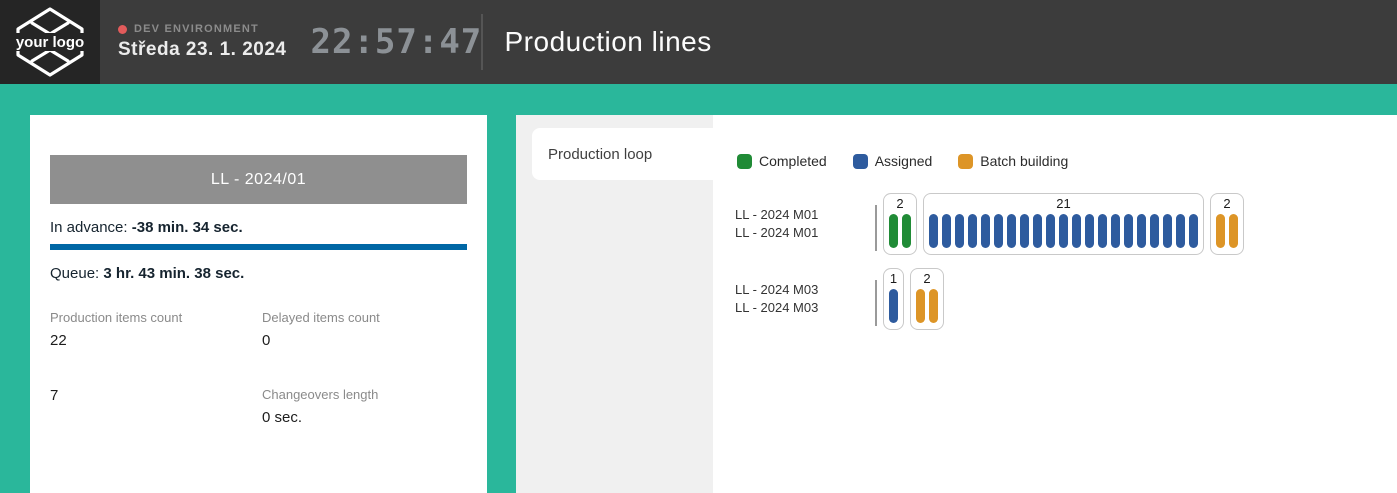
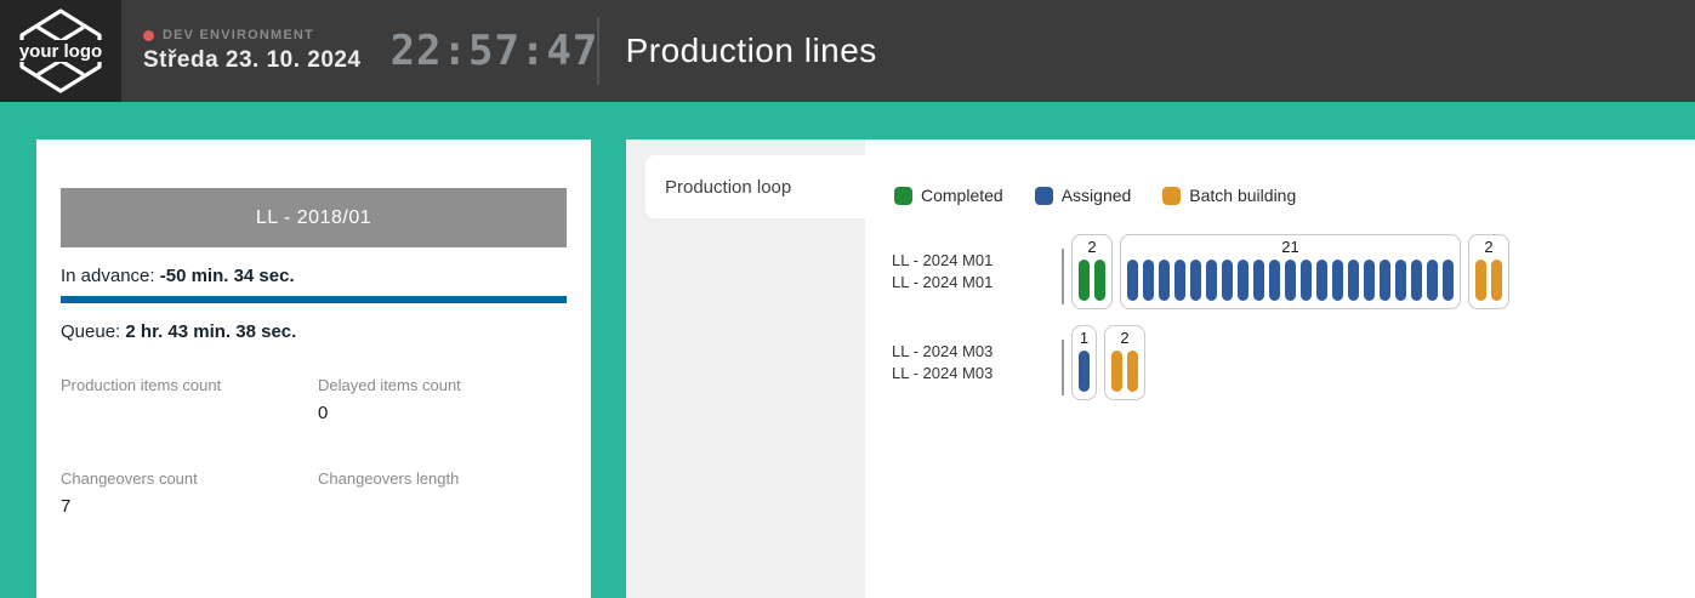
  your logo
  DEV ENVIRONMENT
- Středa 23. 1. 2024
+ Středa 23. 10. 2024
  22:57:47
  Production lines
- LL - 2024/01
+ LL - 2018/01
- In advance: -38 min. 34 sec.
+ In advance: -50 min. 34 sec.
- Queue: 3 hr. 43 min. 38 sec.
+ Queue: 2 hr. 43 min. 38 sec.
  Production items count
- 22
  Delayed items count
  0
+ Changeovers count
  7
  Changeovers length
- 0 sec.
  Production loop
  Completed
  Assigned
  Batch building
  LL - 2024 M01
  LL - 2024 M01
  2
  21
  2
  LL - 2024 M03
  LL - 2024 M03
  1
  2
